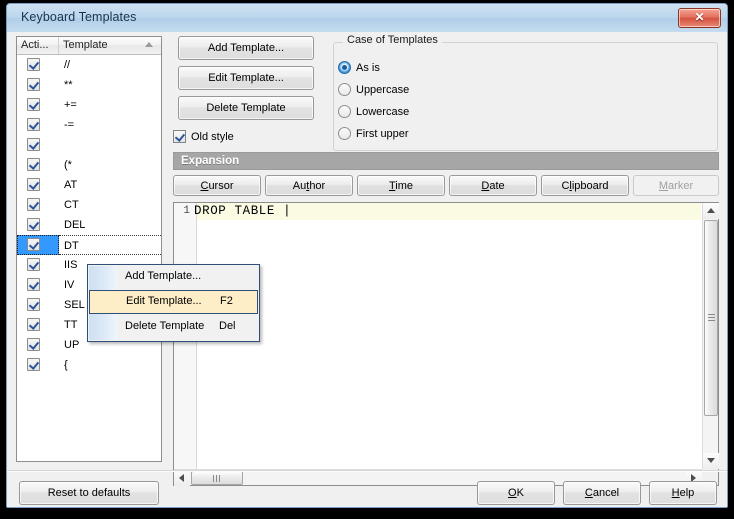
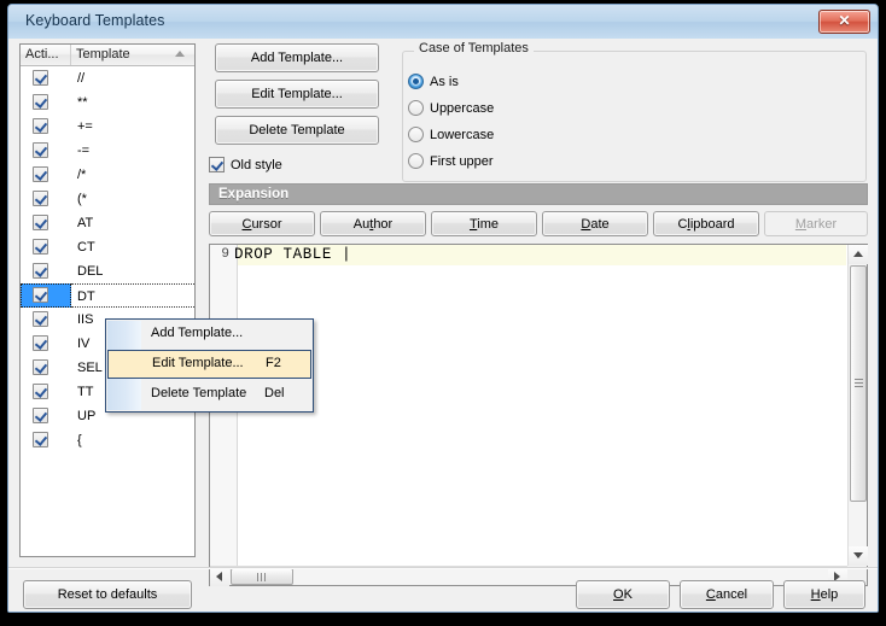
  Keyboard Templates
  ✕
  Acti...
  Template
  //
  **
  +=
  -=
+ /*
  (*
  AT
  CT
  DEL
  DT
  IIS
  IV
  SEL
  TT
  UP
  {
  Add Template...
  Edit Template...
  Delete Template
  Old style
  Case of Templates
  As is
  Uppercase
  Lowercase
  First upper
  Expansion
  Cursor
  Author
  Time
  Date
  Clipboard
  Marker
- 1
+ 9
  DROP TABLE |
  Reset to defaults
  OK
  Cancel
  Help
  Add Template...
  Edit Template...
  F2
  Delete Template
  Del
